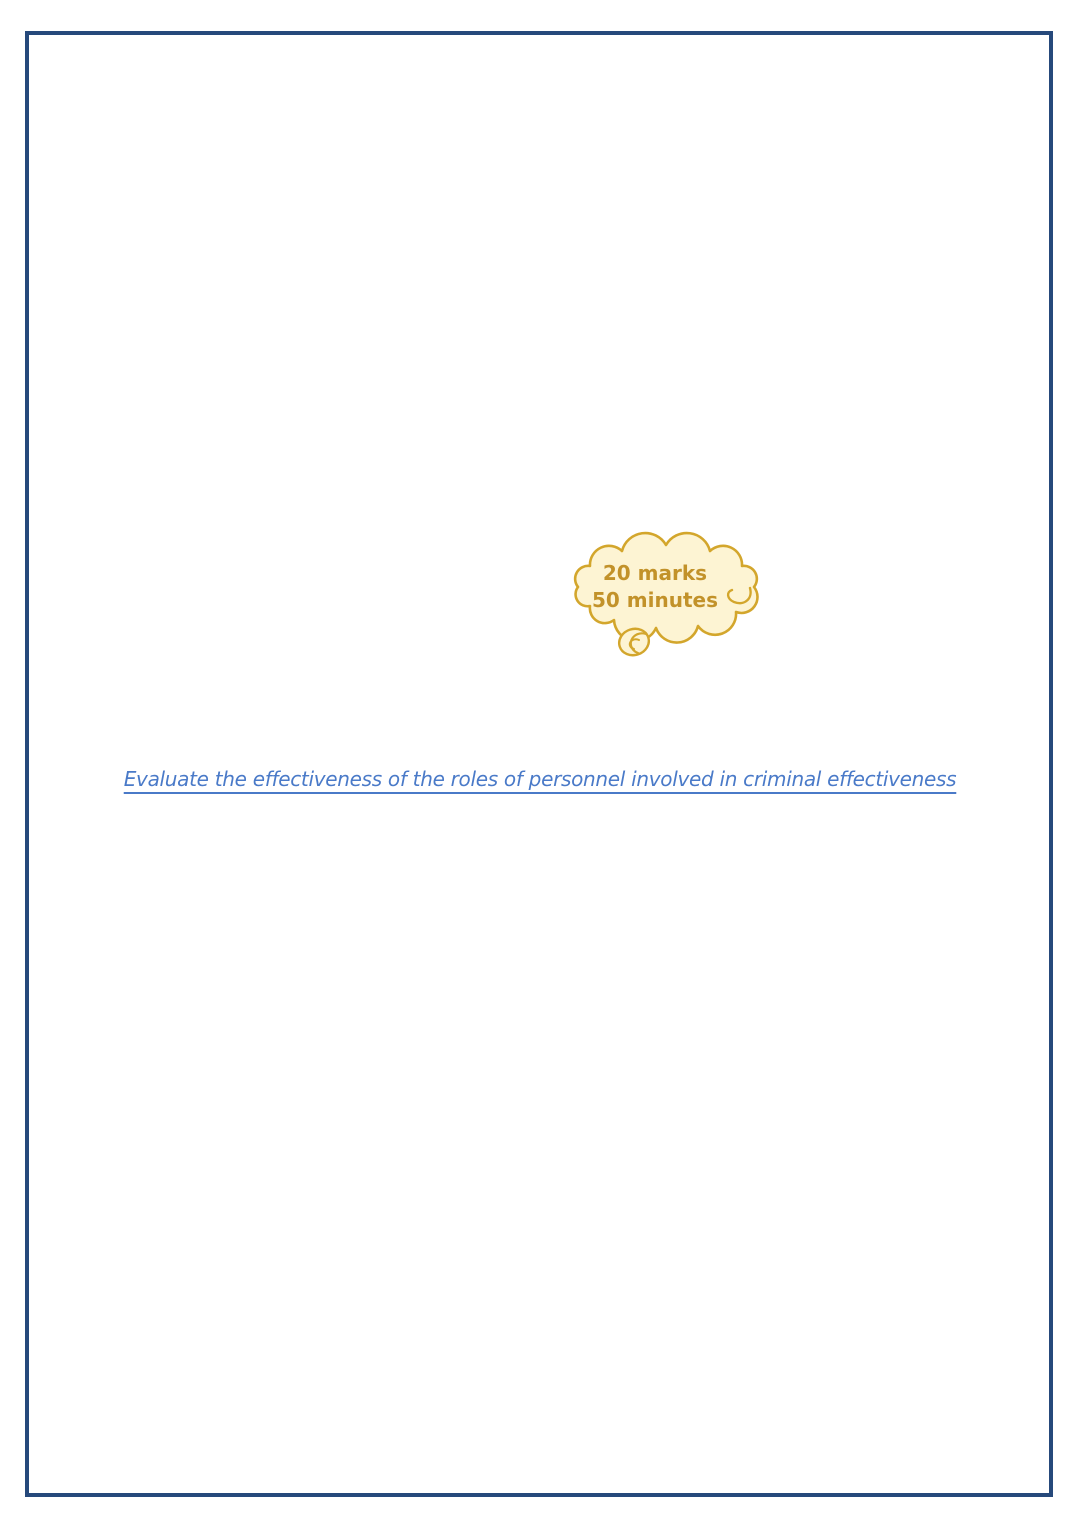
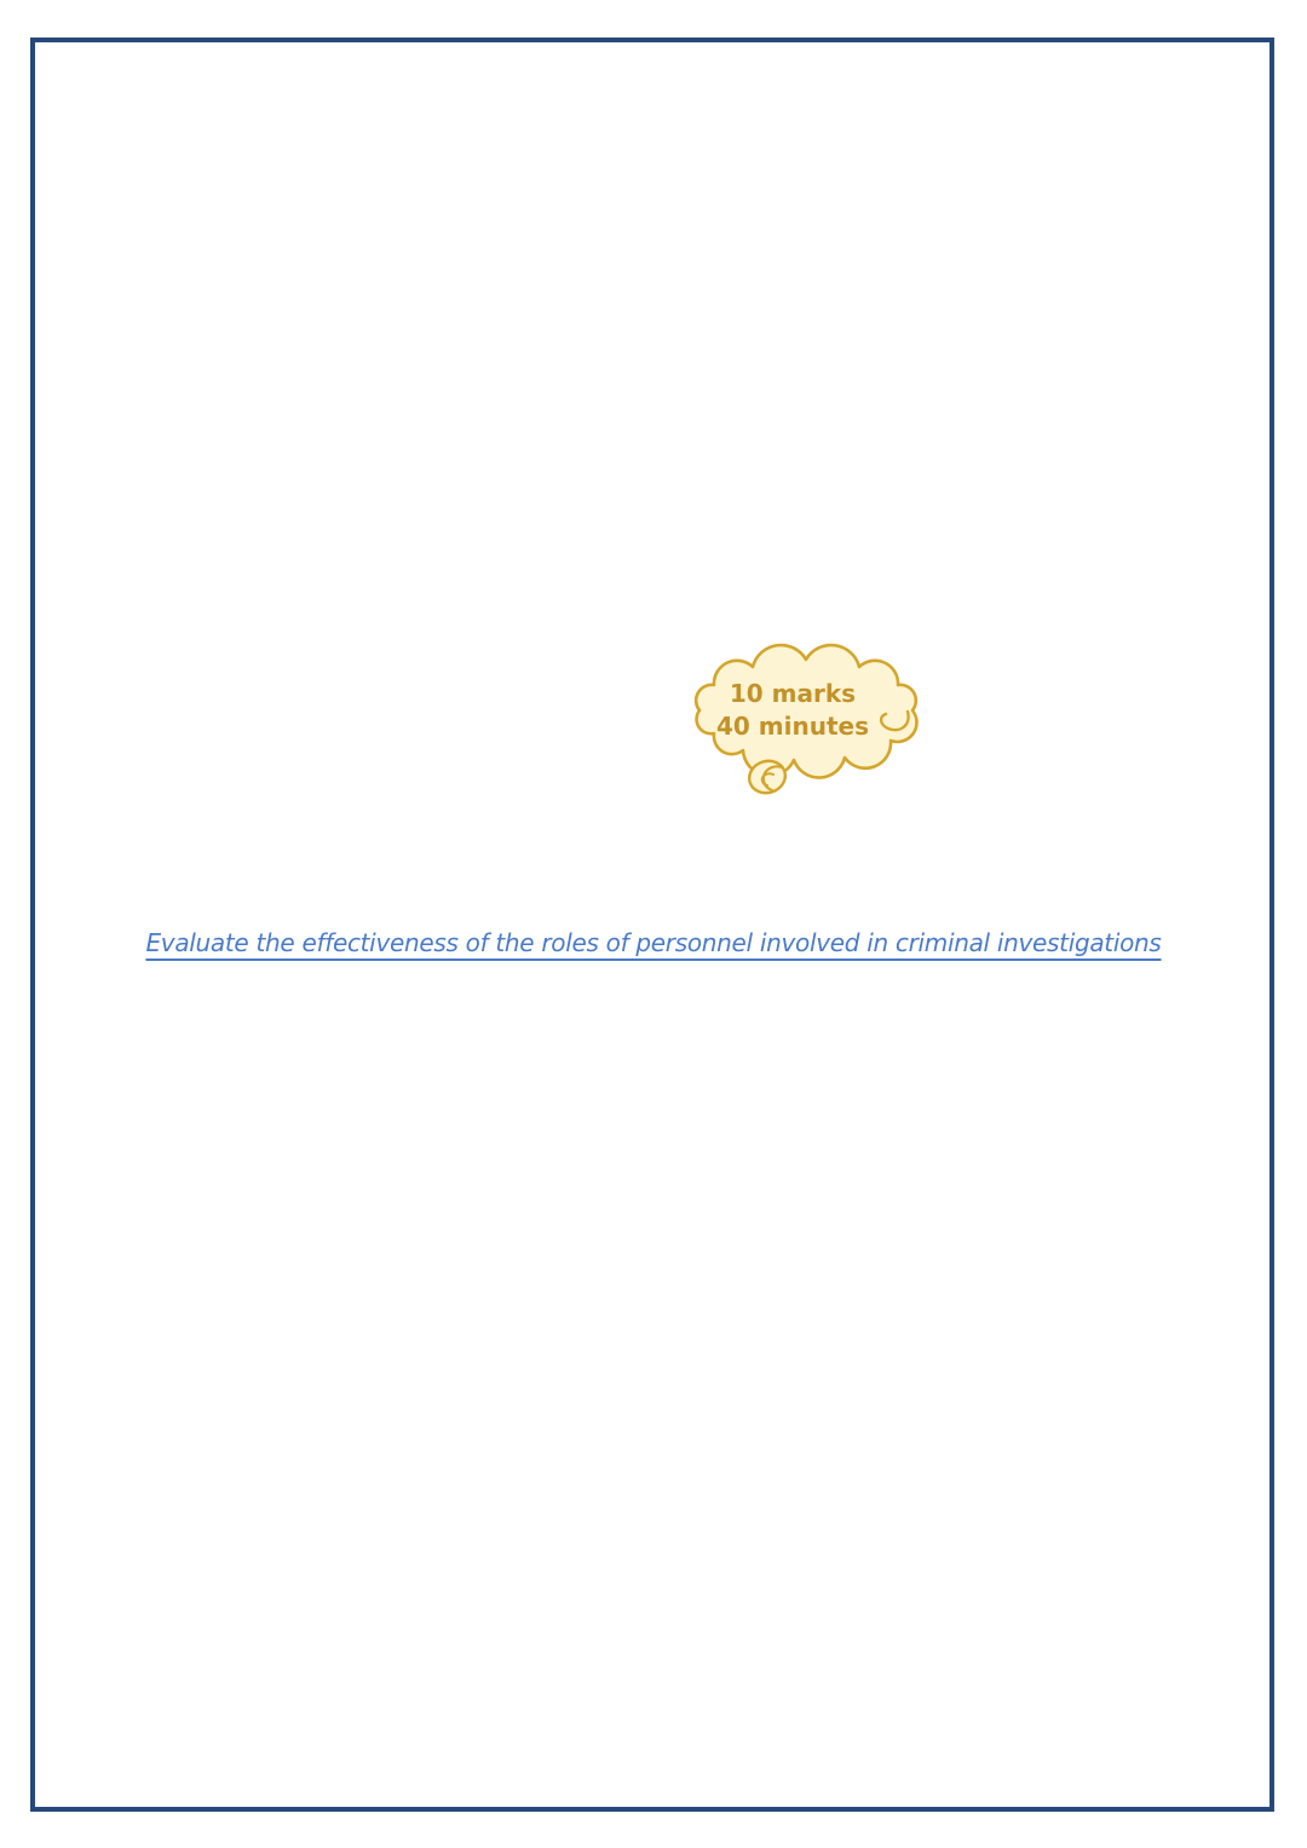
- 20 marks
+ 10 marks
- 50 minutes
+ 40 minutes
- Evaluate the effectiveness of the roles of personnel involved in criminal effectiveness
+ Evaluate the effectiveness of the roles of personnel involved in criminal investigations
